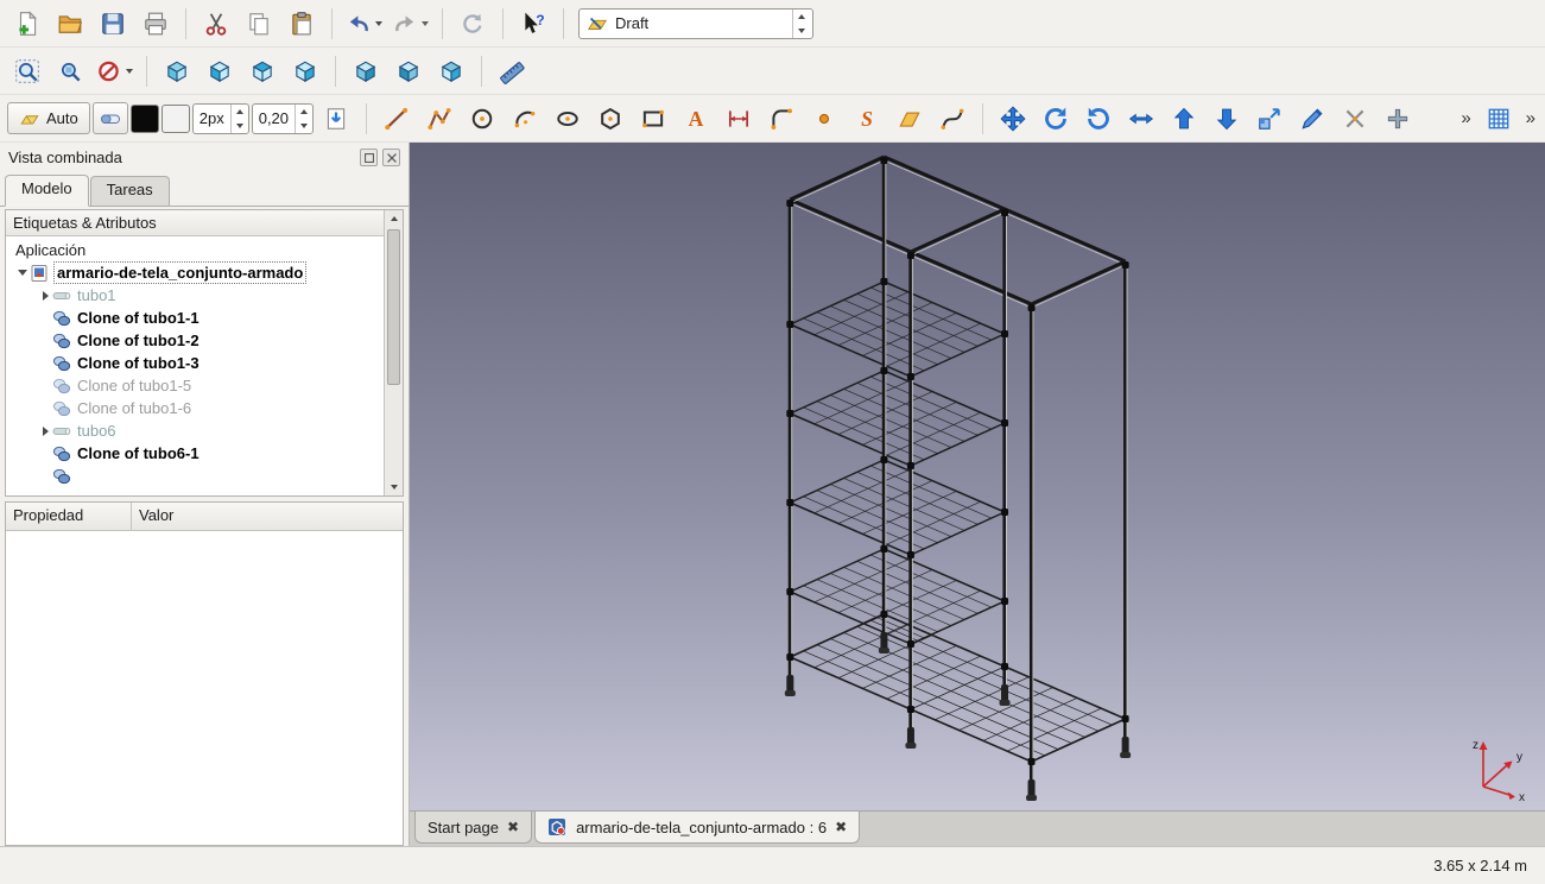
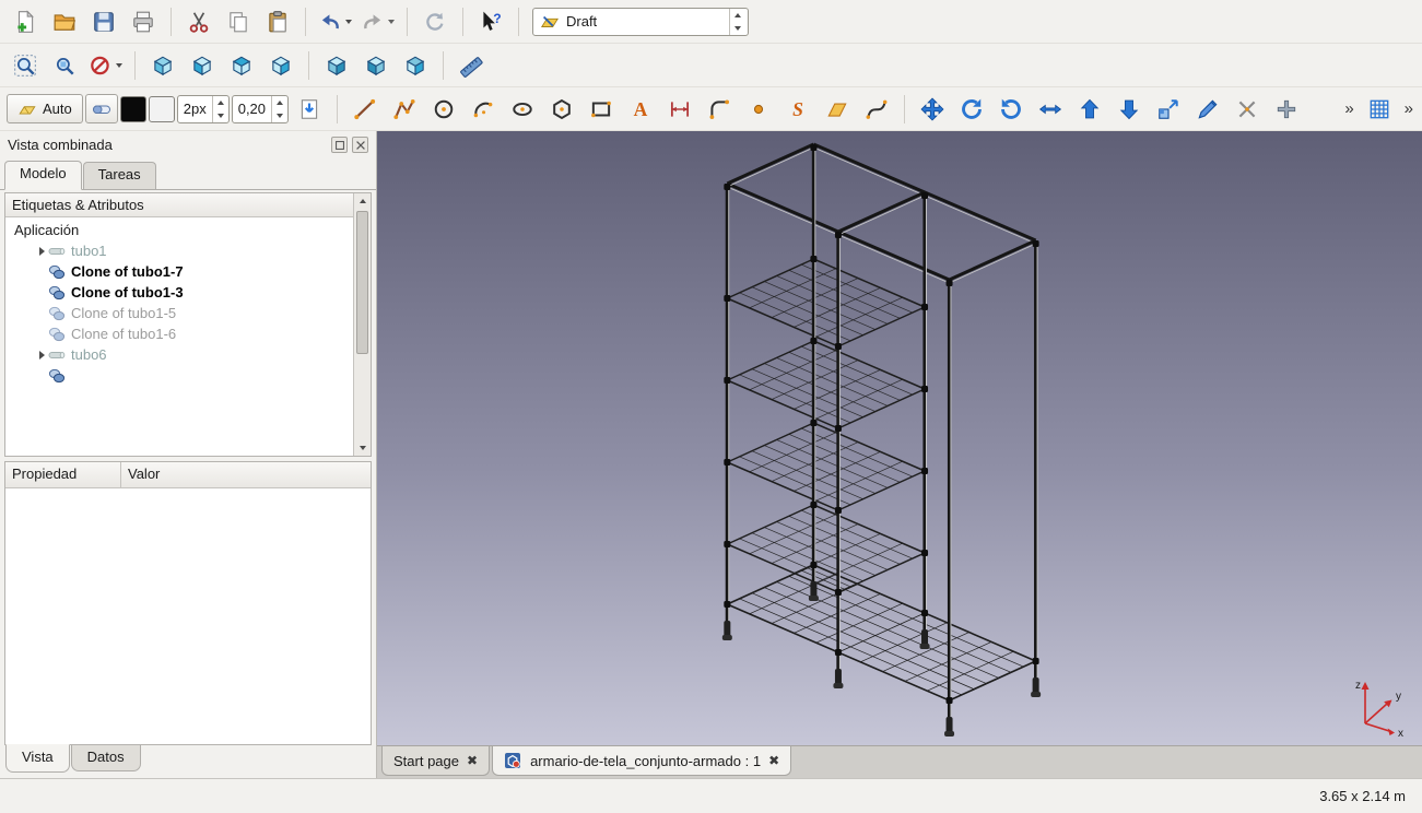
  ?
  Draft
  Auto
  2px
  0,20
  A
  S
  »
  »
  Vista combinada
  Modelo
  Tareas
  Etiquetas & Atributos
  Aplicación
- armario-de-tela_conjunto-armado
  tubo1
- Clone of tubo1-1
+ Clone of tubo1-7
- Clone of tubo1-2
  Clone of tubo1-3
  Clone of tubo1-5
  Clone of tubo1-6
  tubo6
- Clone of tubo6-1
  Propiedad
  Valor
+ Vista
+ Datos
  z
  y
  x
  Start page
  ✖
- armario-de-tela_conjunto-armado : 6
+ armario-de-tela_conjunto-armado : 1
  ✖
  3.65 x 2.14 m
